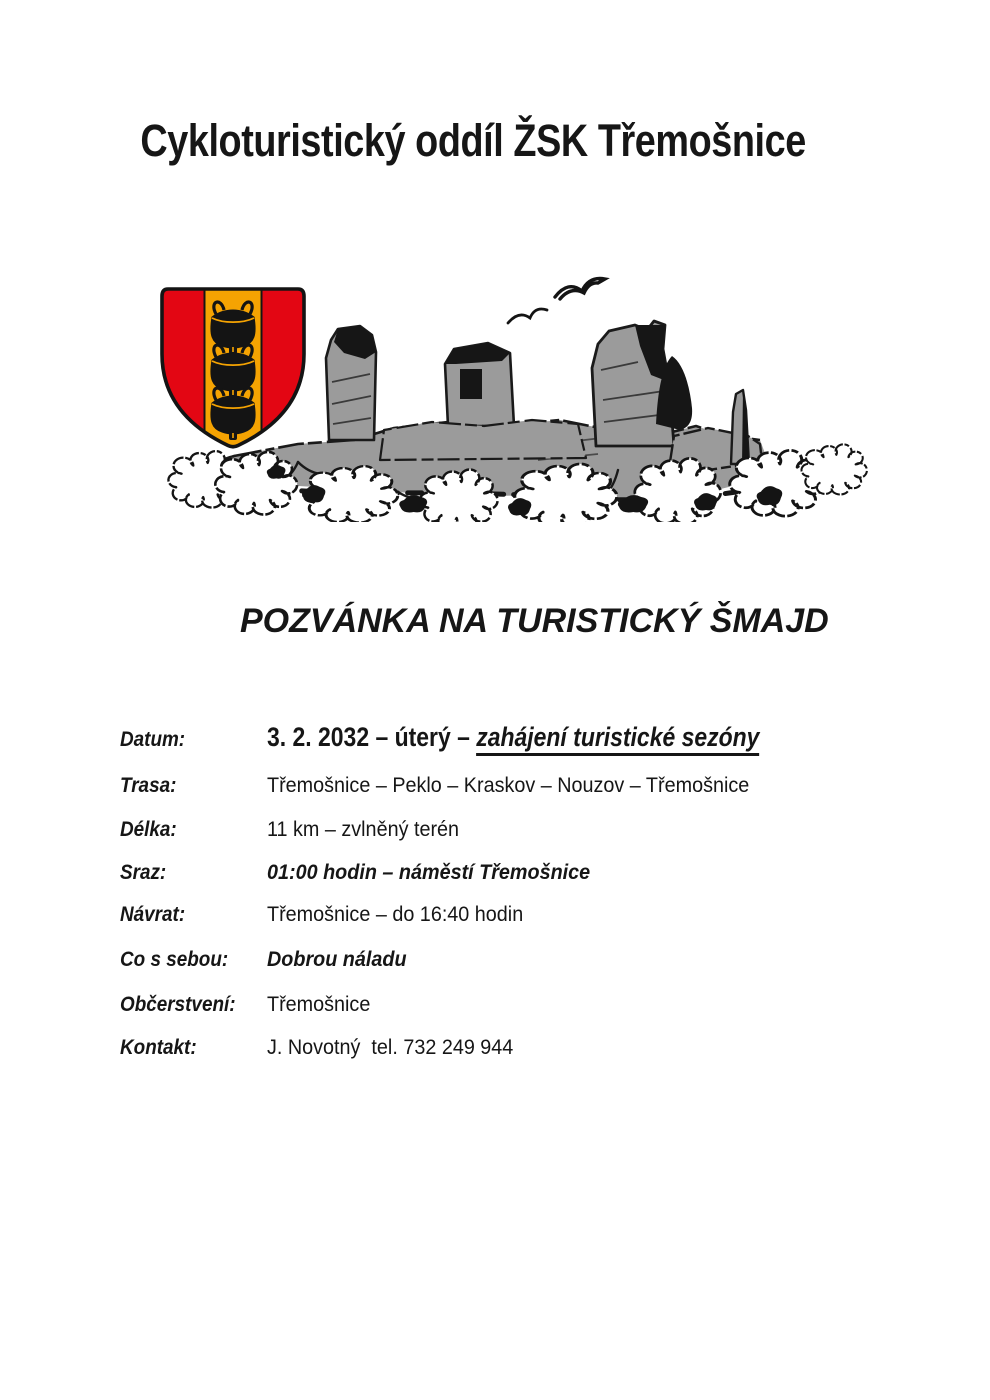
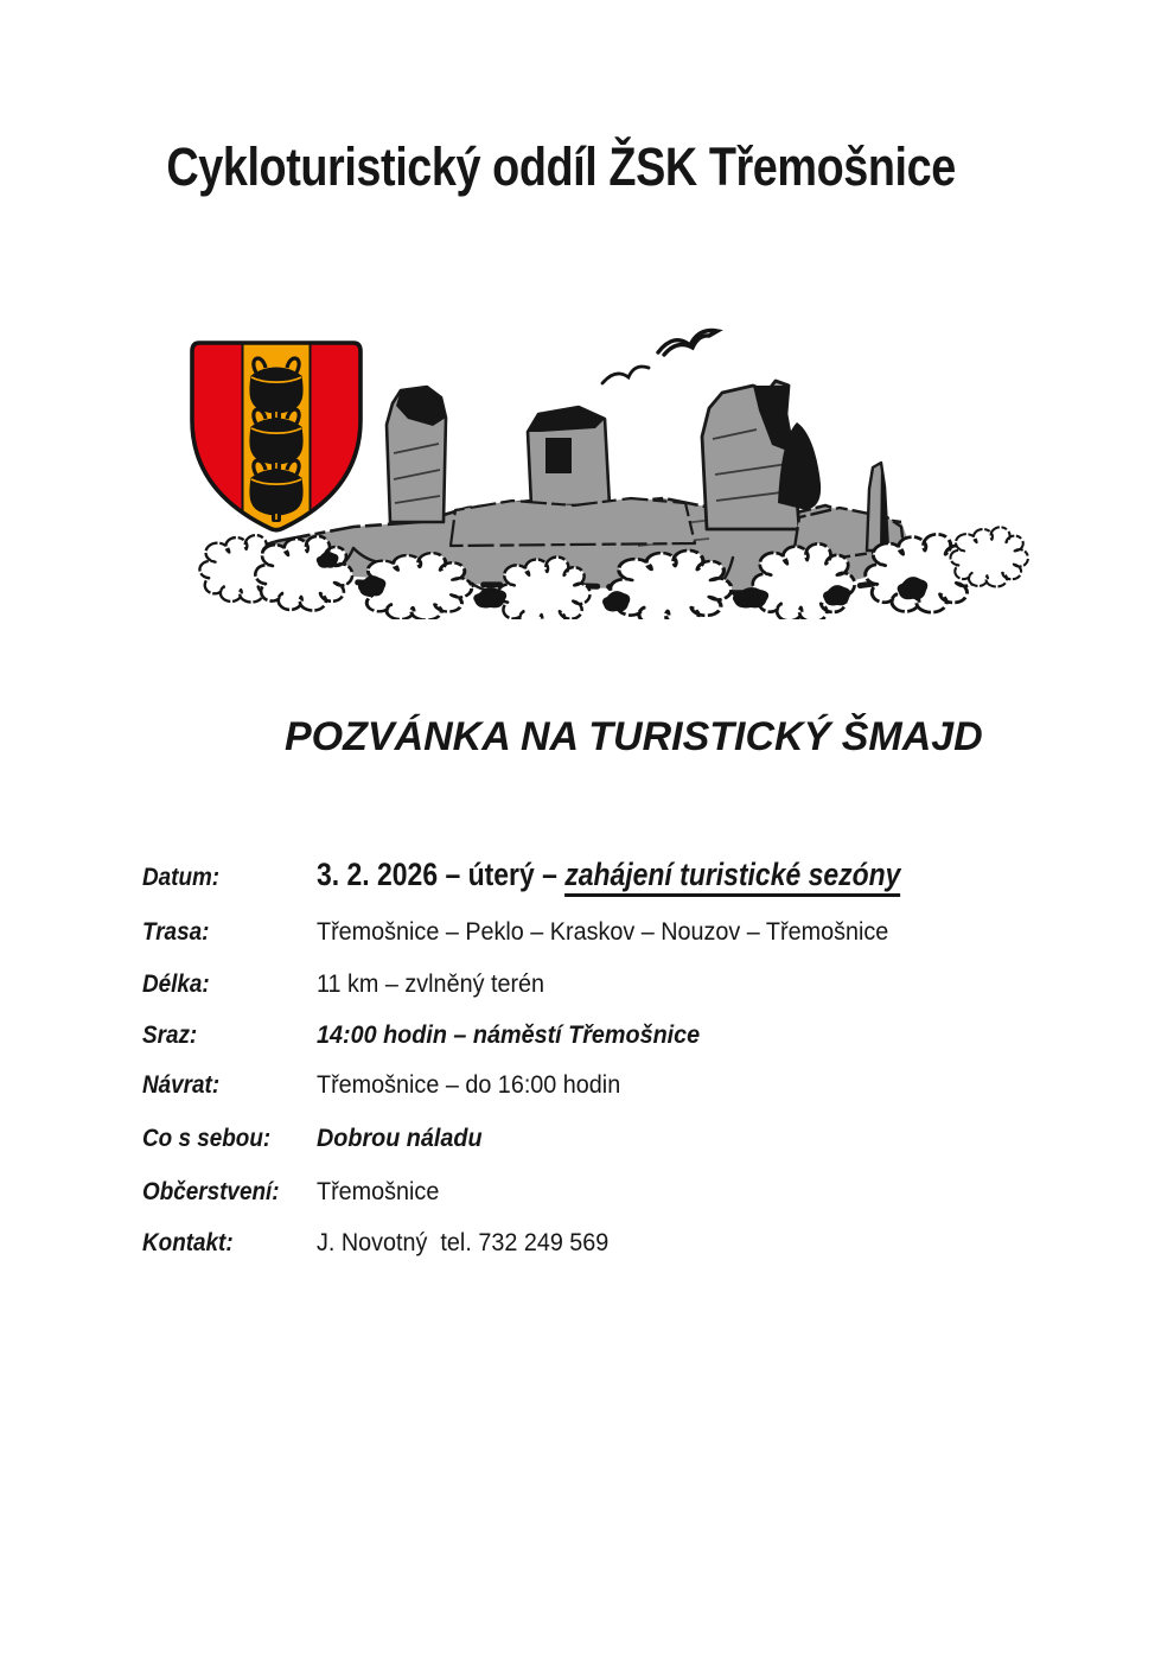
  Cykloturistický oddíl ŽSK Třemošnice
  POZVÁNKA NA TURISTICKÝ ŠMAJD
  Datum:
- 3. 2. 2032 – úterý – zahájení turistické sezóny
+ 3. 2. 2026 – úterý – zahájení turistické sezóny
  Trasa:
  Třemošnice – Peklo – Kraskov – Nouzov – Třemošnice
  Délka:
  11 km – zvlněný terén
  Sraz:
- 01:00 hodin – náměstí Třemošnice
+ 14:00 hodin – náměstí Třemošnice
  Návrat:
- Třemošnice – do 16:40 hodin
+ Třemošnice – do 16:00 hodin
  Co s sebou:
  Dobrou náladu
  Občerstvení:
  Třemošnice
  Kontakt:
- J. Novotný tel. 732 249 944
+ J. Novotný tel. 732 249 569
